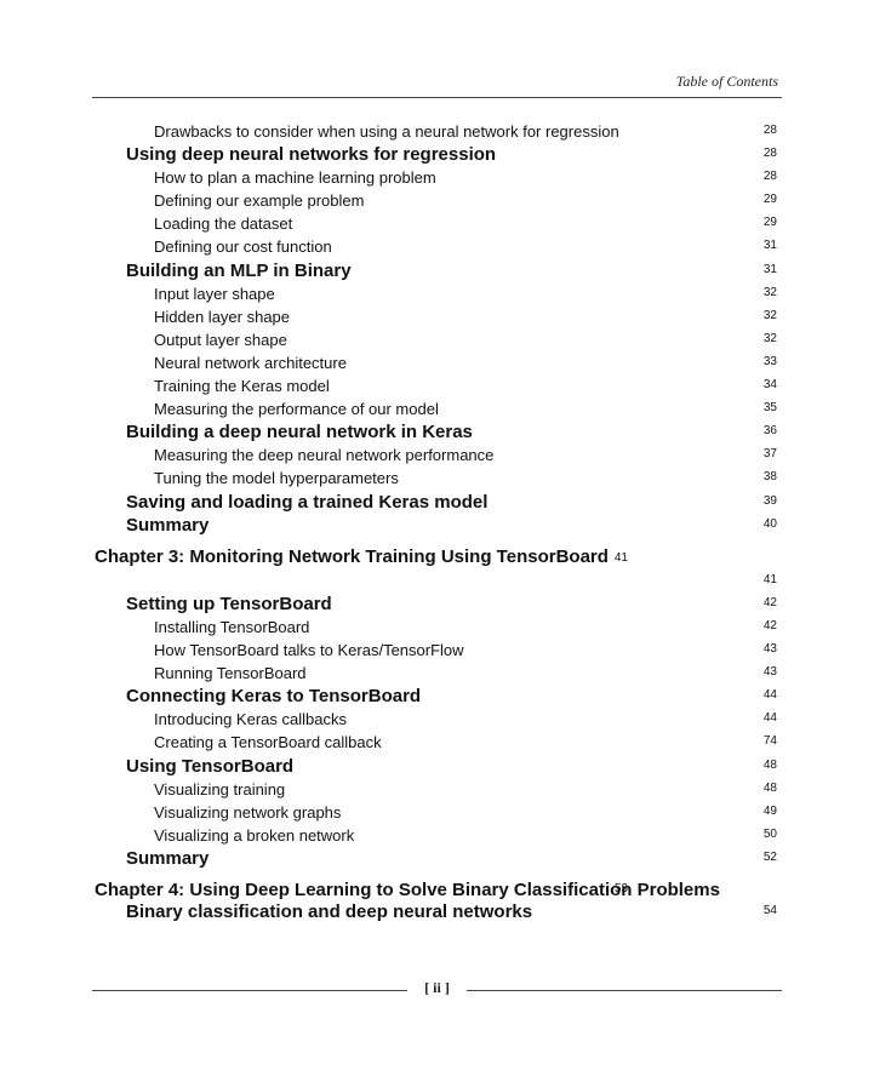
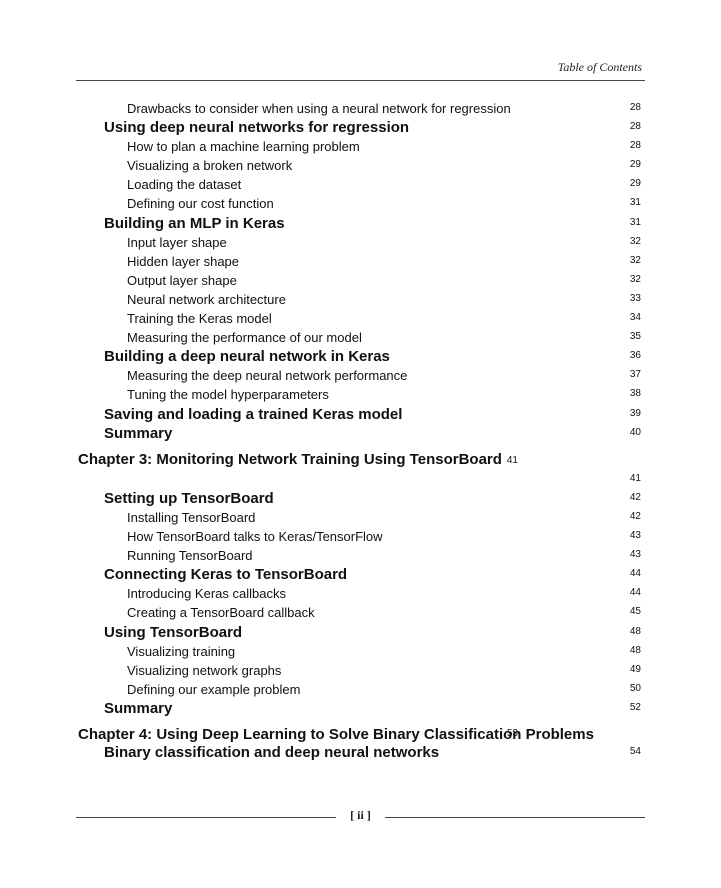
  Table of Contents
  Drawbacks to consider when using a neural network for regression
  28
  Using deep neural networks for regression
  28
  How to plan a machine learning problem
  28
- Defining our example problem
+ Visualizing a broken network
  29
  Loading the dataset
  29
  Defining our cost function
  31
- Building an MLP in Binary
+ Building an MLP in Keras
  31
  Input layer shape
  32
  Hidden layer shape
  32
  Output layer shape
  32
  Neural network architecture
  33
  Training the Keras model
  34
  Measuring the performance of our model
  35
  Building a deep neural network in Keras
  36
  Measuring the deep neural network performance
  37
  Tuning the model hyperparameters
  38
  Saving and loading a trained Keras model
  39
  Summary
  40
  Chapter 3: Monitoring Network Training Using TensorBoard
  41
  41
  Setting up TensorBoard
  42
  Installing TensorBoard
  42
  How TensorBoard talks to Keras/TensorFlow
  43
  Running TensorBoard
  43
  Connecting Keras to TensorBoard
  44
  Introducing Keras callbacks
  44
  Creating a TensorBoard callback
- 74
+ 45
  Using TensorBoard
  48
  Visualizing training
  48
  Visualizing network graphs
  49
- Visualizing a broken network
+ Defining our example problem
  50
  Summary
  52
  Chapter 4: Using Deep Learning to Solve Binary Classification Problems
  53
  Binary classification and deep neural networks
  54
  [ ii ]
